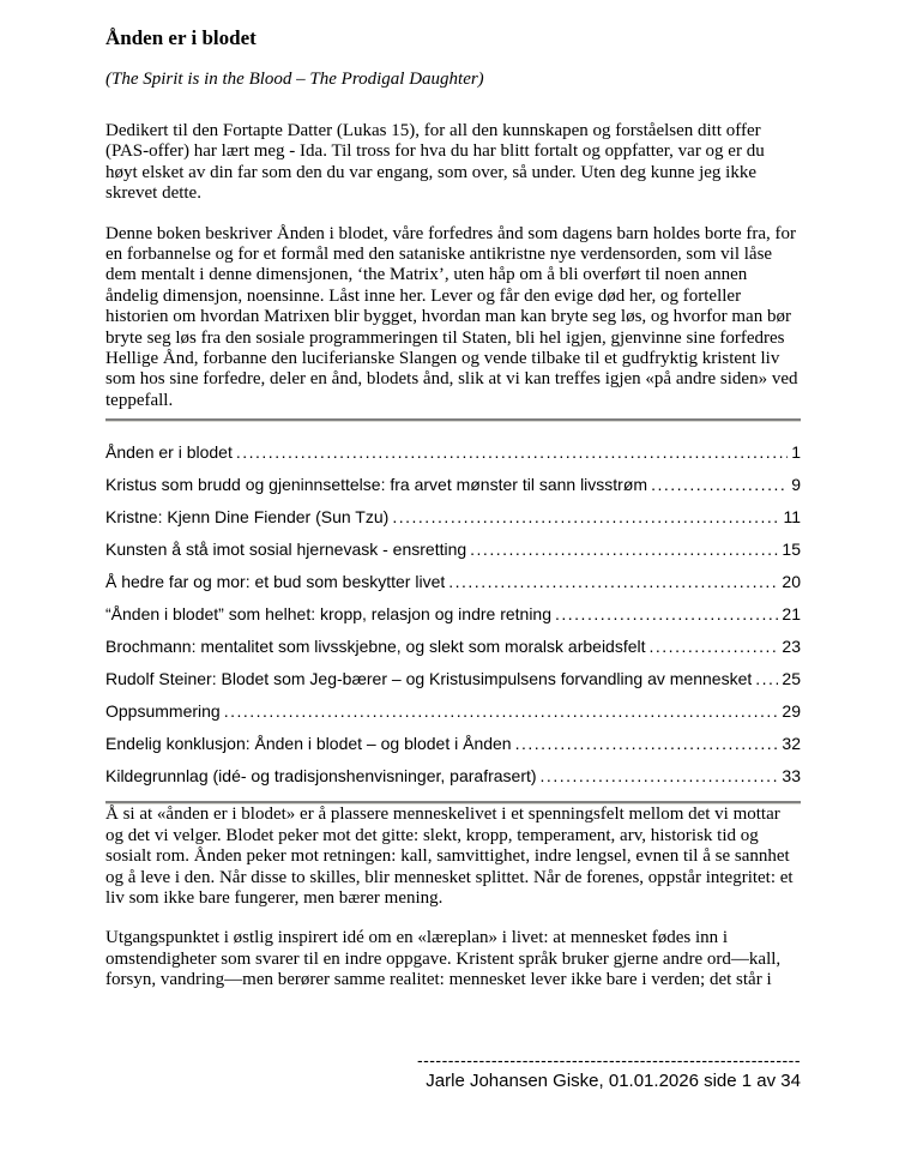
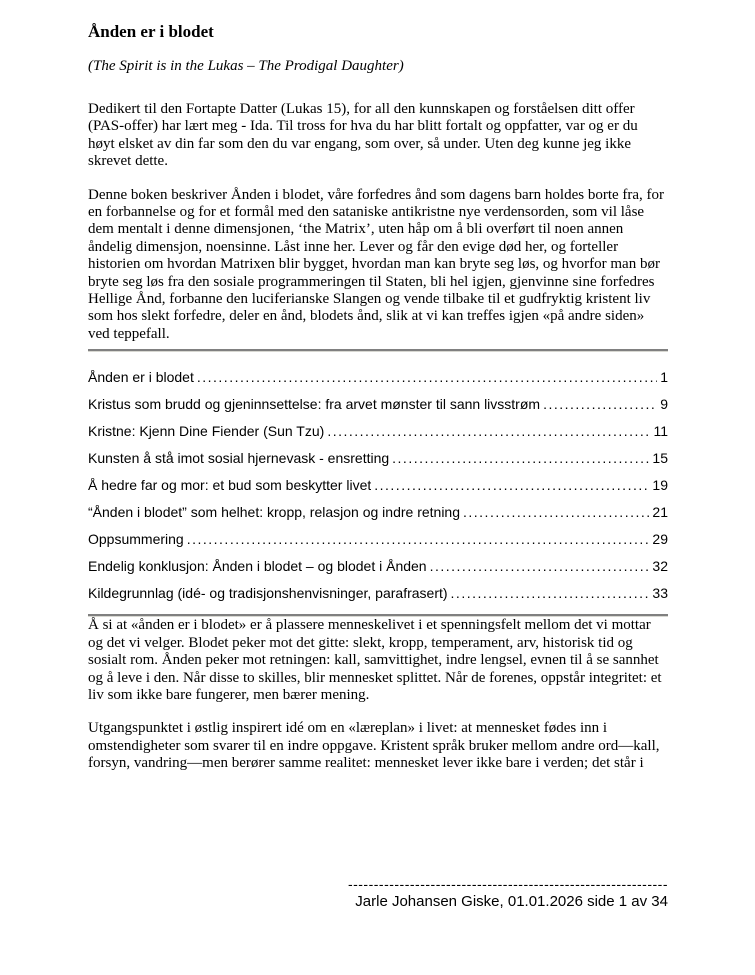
  Ånden er i blodet
- (The Spirit is in the Blood – The Prodigal Daughter)
+ (The Spirit is in the Lukas – The Prodigal Daughter)
  Dedikert til den Fortapte Datter (Lukas 15), for all den kunnskapen og forståelsen ditt offer (PAS-offer) har lært meg - Ida. Til tross for hva du har blitt fortalt og oppfatter, var og er du høyt elsket av din far som den du var engang, som over, så under. Uten deg kunne jeg ikke skrevet dette.
- Denne boken beskriver Ånden i blodet, våre forfedres ånd som dagens barn holdes borte fra, for en forbannelse og for et formål med den sataniske antikristne nye verdensorden, som vil låse dem mentalt i denne dimensjonen, ‘the Matrix’, uten håp om å bli overført til noen annen åndelig dimensjon, noensinne. Låst inne her. Lever og får den evige død her, og forteller historien om hvordan Matrixen blir bygget, hvordan man kan bryte seg løs, og hvorfor man bør bryte seg løs fra den sosiale programmeringen til Staten, bli hel igjen, gjenvinne sine forfedres Hellige Ånd, forbanne den luciferianske Slangen og vende tilbake til et gudfryktig kristent liv som hos sine forfedre, deler en ånd, blodets ånd, slik at vi kan treffes igjen «på andre siden» ved teppefall.
+ Denne boken beskriver Ånden i blodet, våre forfedres ånd som dagens barn holdes borte fra, for en forbannelse og for et formål med den sataniske antikristne nye verdensorden, som vil låse dem mentalt i denne dimensjonen, ‘the Matrix’, uten håp om å bli overført til noen annen åndelig dimensjon, noensinne. Låst inne her. Lever og får den evige død her, og forteller historien om hvordan Matrixen blir bygget, hvordan man kan bryte seg løs, og hvorfor man bør bryte seg løs fra den sosiale programmeringen til Staten, bli hel igjen, gjenvinne sine forfedres Hellige Ånd, forbanne den luciferianske Slangen og vende tilbake til et gudfryktig kristent liv som hos slekt forfedre, deler en ånd, blodets ånd, slik at vi kan treffes igjen «på andre siden» ved teppefall.
  Ånden er i blodet
  1
  Kristus som brudd og gjeninnsettelse: fra arvet mønster til sann livsstrøm
  9
  Kristne: Kjenn Dine Fiender (Sun Tzu)
  11
  Kunsten å stå imot sosial hjernevask - ensretting
  15
  Å hedre far og mor: et bud som beskytter livet
- 20
+ 19
  “Ånden i blodet” som helhet: kropp, relasjon og indre retning
  21
- Brochmann: mentalitet som livsskjebne, og slekt som moralsk arbeidsfelt
- 23
- Rudolf Steiner: Blodet som Jeg-bærer – og Kristusimpulsens forvandling av mennesket
- 25
  Oppsummering
  29
  Endelig konklusjon: Ånden i blodet – og blodet i Ånden
  32
  Kildegrunnlag (idé- og tradisjonshenvisninger, parafrasert)
  33
  Å si at «ånden er i blodet» er å plassere menneskelivet i et spenningsfelt mellom det vi mottar og det vi velger. Blodet peker mot det gitte: slekt, kropp, temperament, arv, historisk tid og sosialt rom. Ånden peker mot retningen: kall, samvittighet, indre lengsel, evnen til å se sannhet og å leve i den. Når disse to skilles, blir mennesket splittet. Når de forenes, oppstår integritet: et liv som ikke bare fungerer, men bærer mening.
- Utgangspunktet i østlig inspirert idé om en «læreplan» i livet: at mennesket fødes inn i omstendigheter som svarer til en indre oppgave. Kristent språk bruker gjerne andre ord—kall, forsyn, vandring—men berører samme realitet: mennesket lever ikke bare i verden; det står i
+ Utgangspunktet i østlig inspirert idé om en «læreplan» i livet: at mennesket fødes inn i omstendigheter som svarer til en indre oppgave. Kristent språk bruker mellom andre ord—kall, forsyn, vandring—men berører samme realitet: mennesket lever ikke bare i verden; det står i
  --------------------------------------------------------------
  Jarle Johansen Giske, 01.01.2026 side 1 av 34
